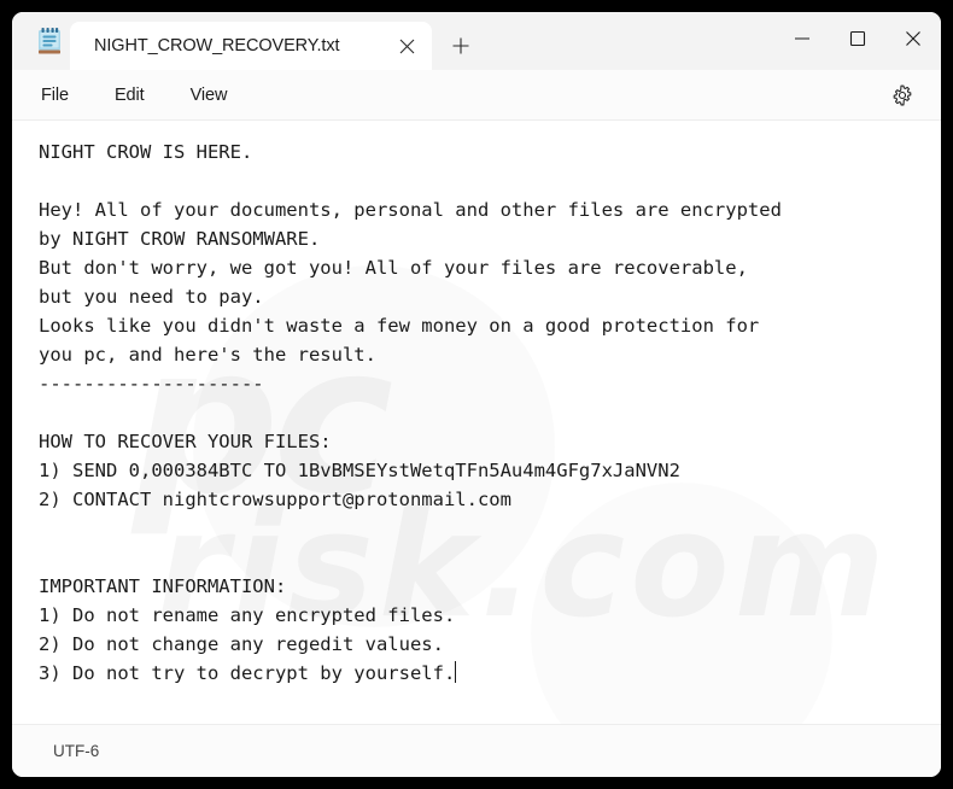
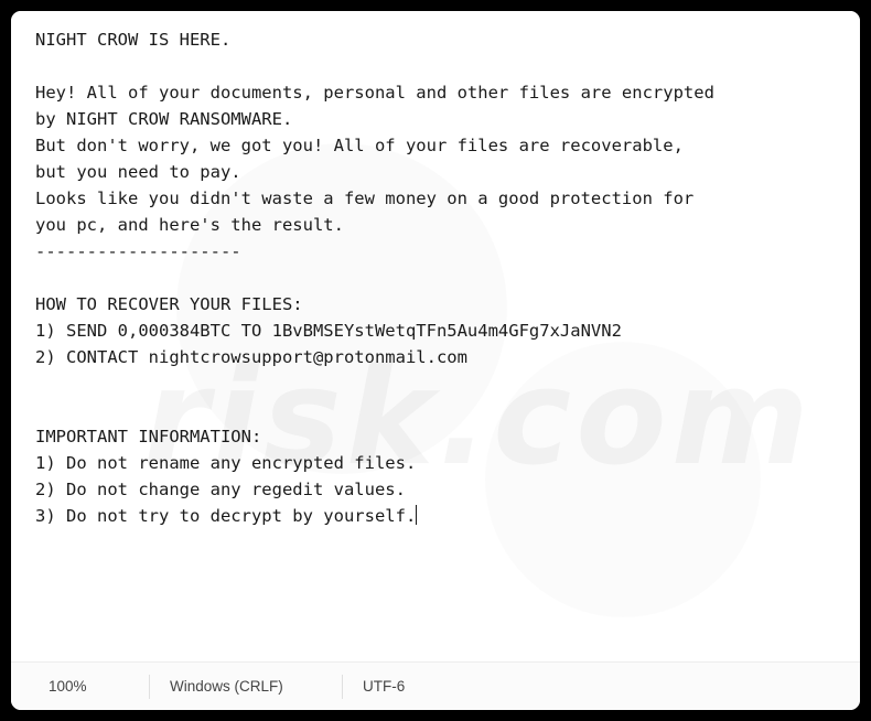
- NIGHT_CROW_RECOVERY.txt
- File
- Edit
- View
- pc
  risk.com
  NIGHT CROW IS HERE.
  Hey! All of your documents, personal and other files are encrypted
  by NIGHT CROW RANSOMWARE.
  But don't worry, we got you! All of your files are recoverable,
  but you need to pay.
  Looks like you didn't waste a few money on a good protection for
  you pc, and here's the result.
  --------------------
  HOW TO RECOVER YOUR FILES:
  1) SEND 0,000384BTC TO 1BvBMSEYstWetqTFn5Au4m4GFg7xJaNVN2
  2) CONTACT nightcrowsupport@protonmail.com
  IMPORTANT INFORMATION:
  1) Do not rename any encrypted files.
  2) Do not change any regedit values.
  3) Do not try to decrypt by yourself.
+ 100%
+ Windows (CRLF)
  UTF-6
